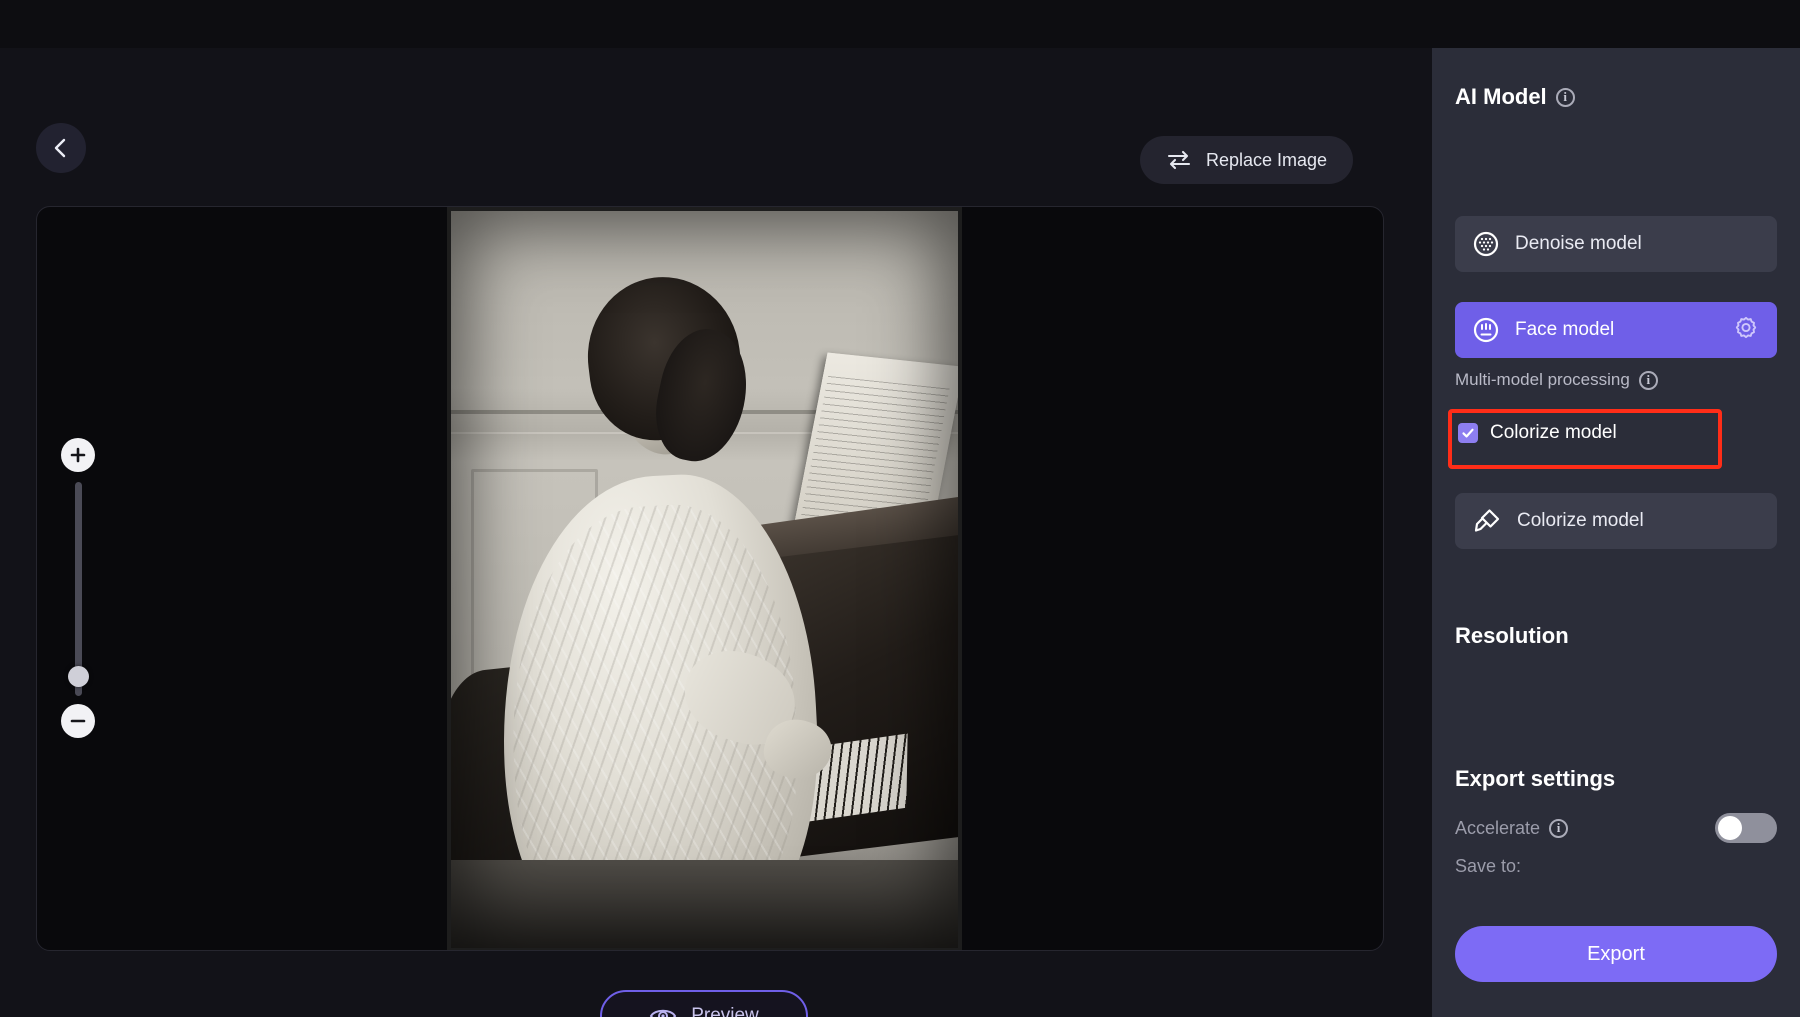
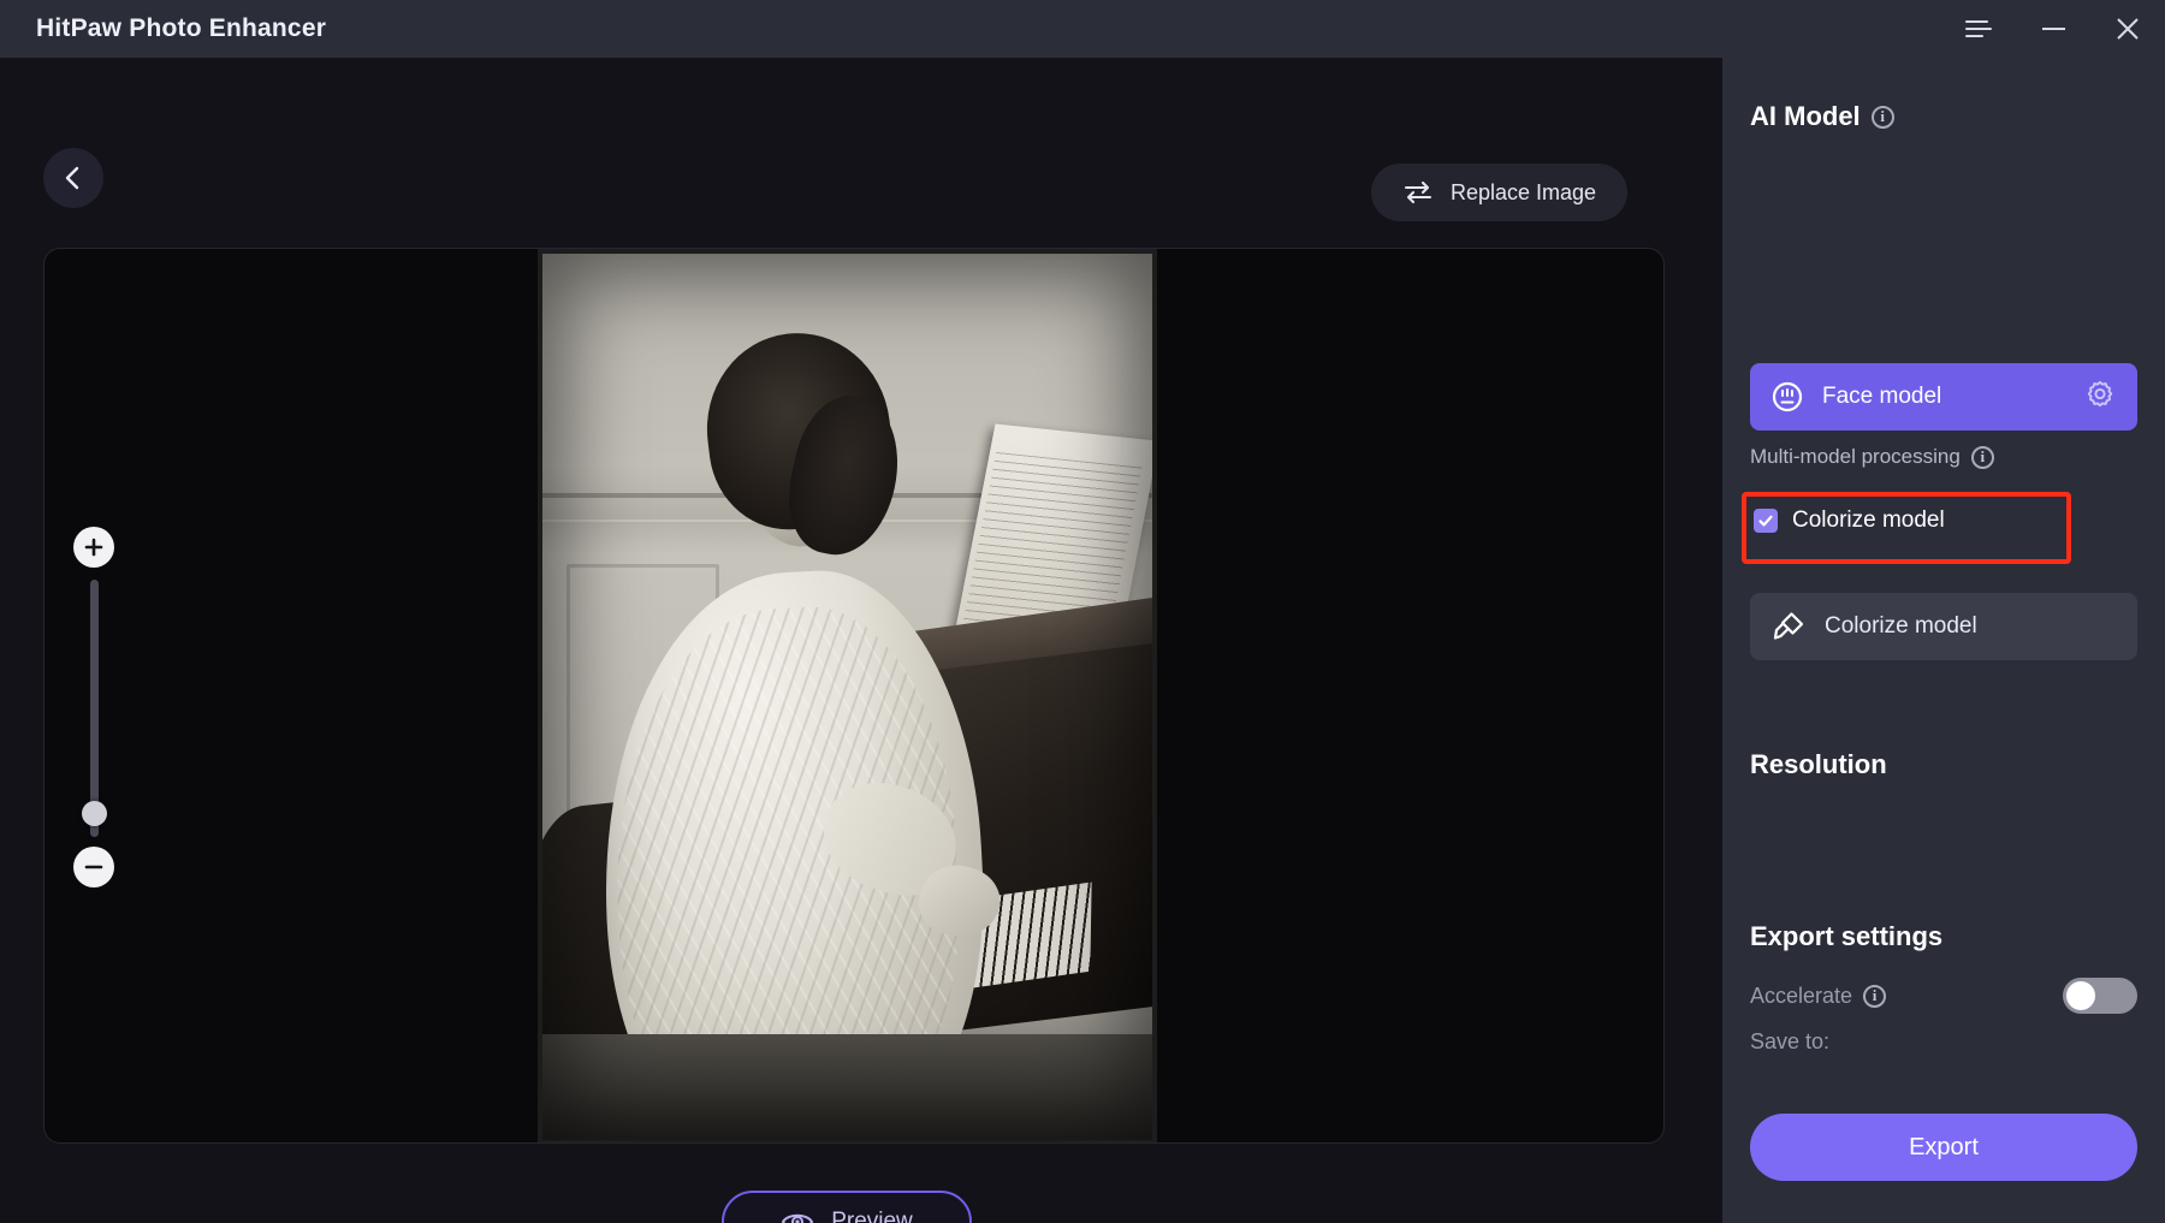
+ HitPaw Photo Enhancer
  Replace Image
  Preview
  AI Model
  i
- Denoise model
  Face model
  Multi-model processing
  i
  Colorize model
  Colorize model
  Resolution
  Export settings
  Accelerate
  i
  Save to:
  Export
